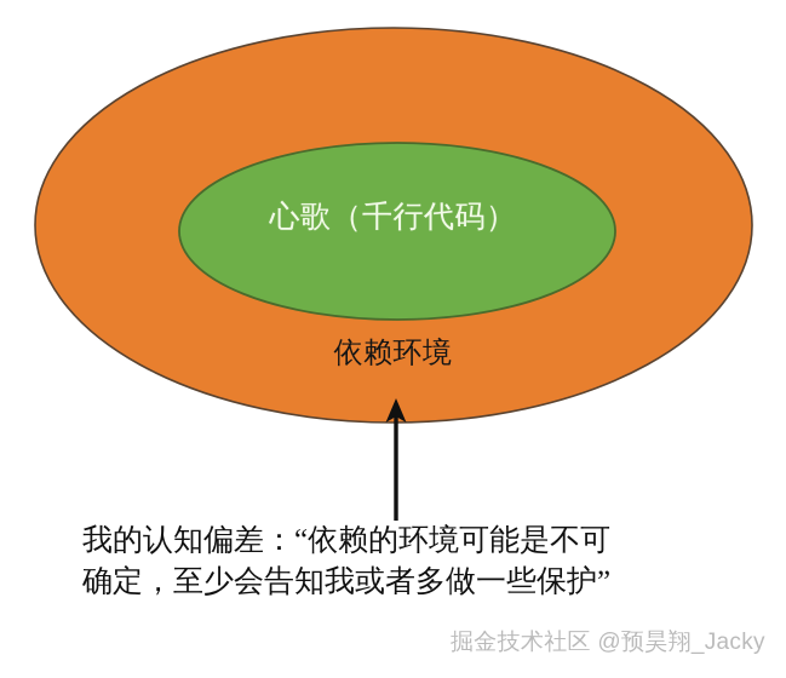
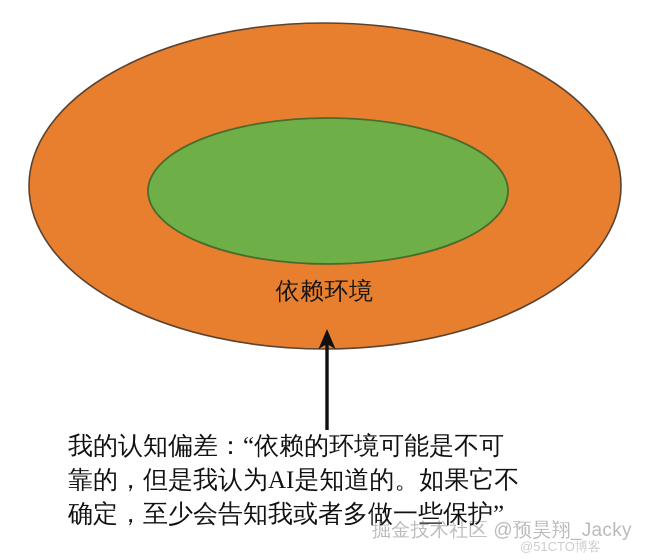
- 心歌（千行代码）
  依赖环境
  我的认知偏差：“依赖的环境可能是不可
+ 靠的，但是我认为AI是知道的。如果它不
  确定，至少会告知我或者多做一些保护”
  掘金技术社区 @预昊翔_Jacky
+ @51CTO博客
